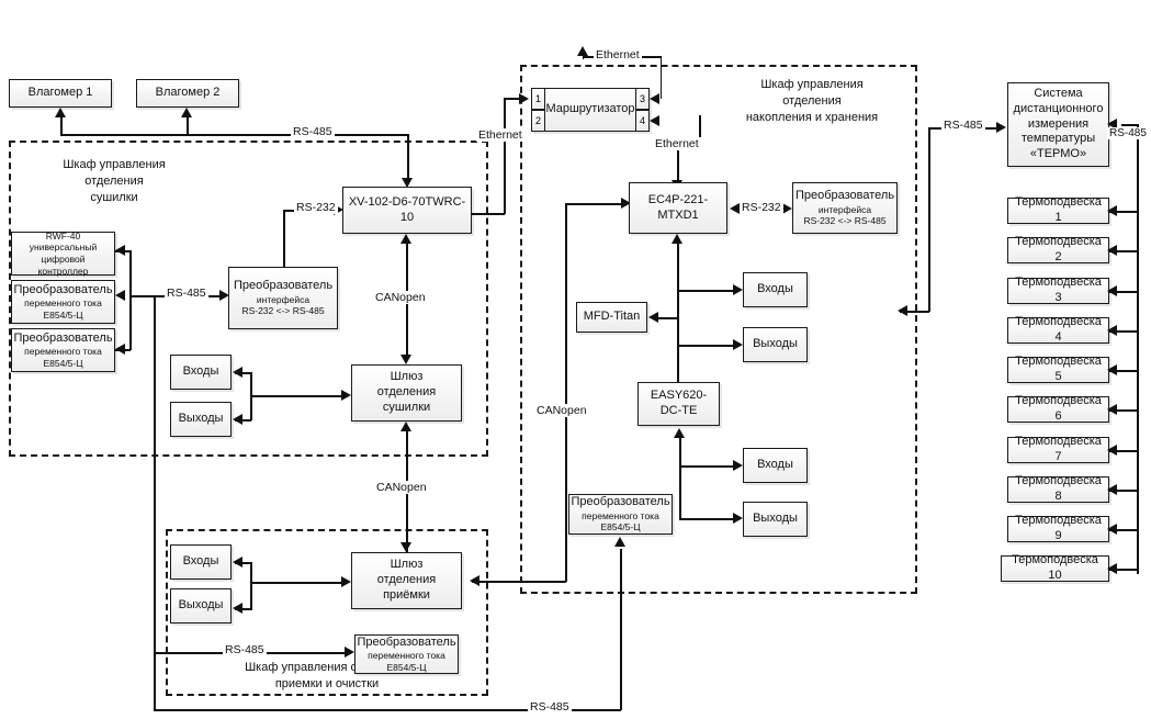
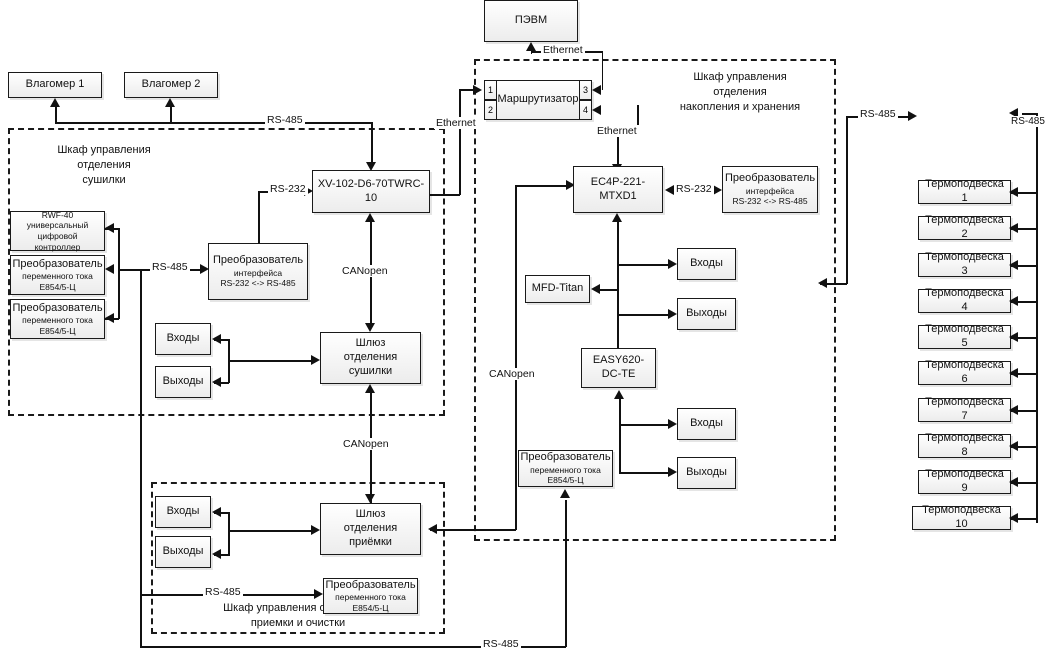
  Шкаф управления
  отделения
  сушилки
  Шкаф управления
  отделения
  накопления и хранения
  приемки и очистки
+ ПЭВМ
  Маршрутизатор
  1
  2
  3
  4
  Ethernet
  Ethernet
  Ethernet
  Влагомер 1
  Влагомер 2
  RS-485
  RWF-40
  универсальный
  цифровой контроллер
  Преобразователь
  переменного тока
  E854/5-Ц
  Преобразователь
  переменного тока
  E854/5-Ц
  Преобразователь
  интерфейса
  RS-232 <-> RS-485
  RS-485
  RS-232
  XV-102-D6-70TWRC-10
  Шлюз
  отделения сушилки
  CANopen
  Входы
  Выходы
  CANopen
  Входы
  Выходы
  Шлюз
  отделения приёмки
  Преобразователь
  переменного тока
  E854/5-Ц
  RS-485
  CANopen
  EC4P-221-MTXD1
  Преобразователь
  интерфейса
  RS-232 <-> RS-485
  RS-232
  MFD-Titan
  Входы
  Выходы
  EASY620-DC-TE
  Входы
  Выходы
  Преобразователь
  переменного тока
  E854/5-Ц
  RS-485
- Система
- дистанционного
- измерения
- температуры
- «ТЕРМО»
  RS-485
  RS-485
  Термоподвеска 1
  Термоподвеска 2
  Термоподвеска 3
  Термоподвеска 4
  Термоподвеска 5
  Термоподвеска 6
  Термоподвеска 7
  Термоподвеска 8
  Термоподвеска 9
  Термоподвеска 10
